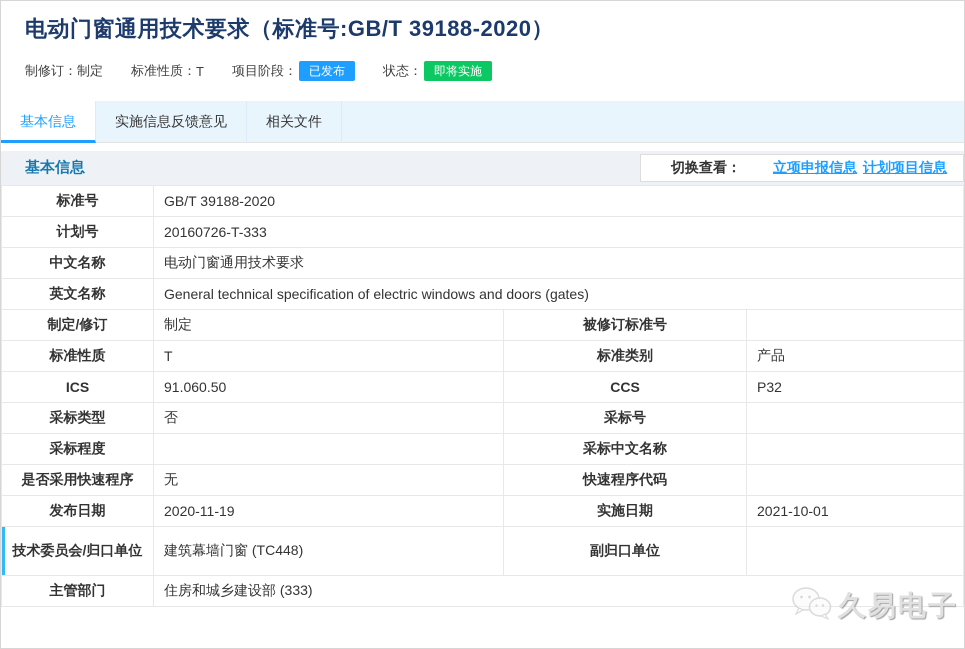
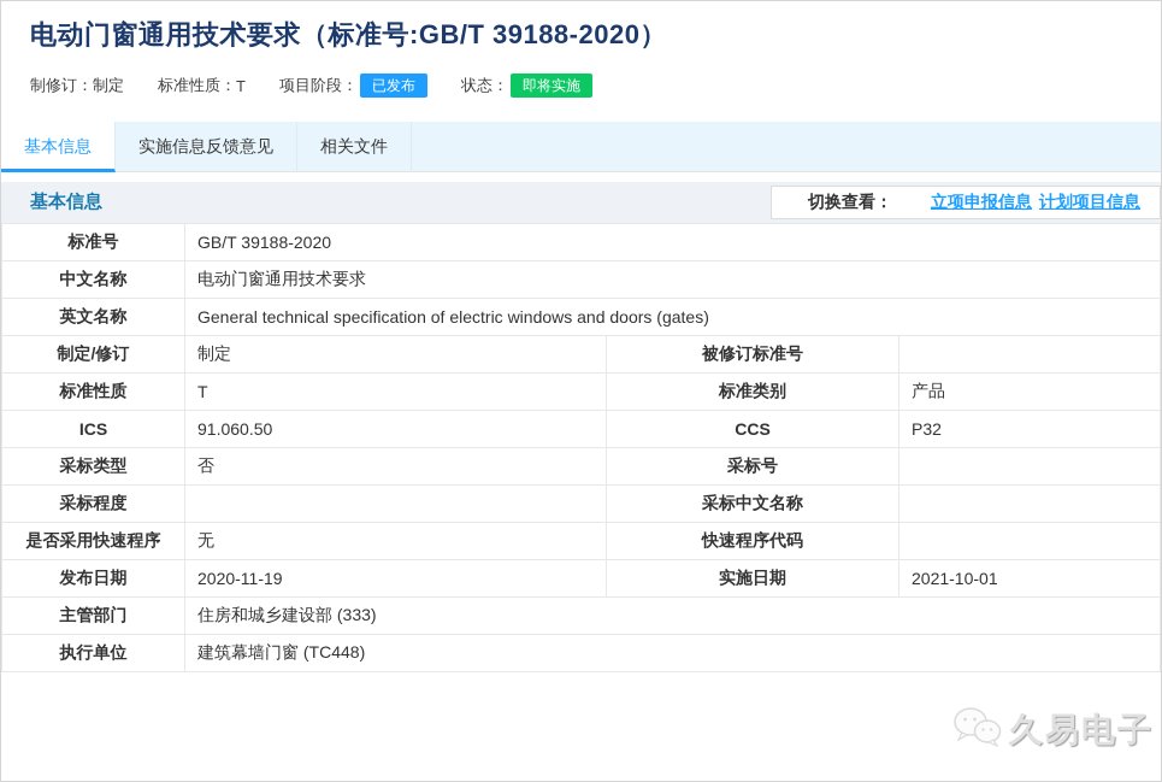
  电动门窗通用技术要求（标准号:GB/T 39188-2020）
  制修订：
  制定
  标准性质：
  T
  项目阶段：
  已发布
  状态：
  即将实施
  基本信息
  实施信息反馈意见
  相关文件
  基本信息
  切换查看：
  立项申报信息
  计划项目信息
  标准号	GB/T 39188-2020
- 计划号	20160726-T-333
  中文名称	电动门窗通用技术要求
  英文名称	General technical specification of electric windows and doors (gates)
  制定/修订	制定	被修订标准号
  标准性质	T	标准类别	产品
  ICS	91.060.50	CCS	P32
  采标类型	否	采标号
  采标程度		采标中文名称
  是否采用快速程序	无	快速程序代码
  发布日期	2020-11-19	实施日期	2021-10-01
- 技术委员会/归口单位	建筑幕墙门窗 (TC448)	副归口单位
  主管部门	住房和城乡建设部 (333)
+ 执行单位	建筑幕墙门窗 (TC448)
  久易电子
